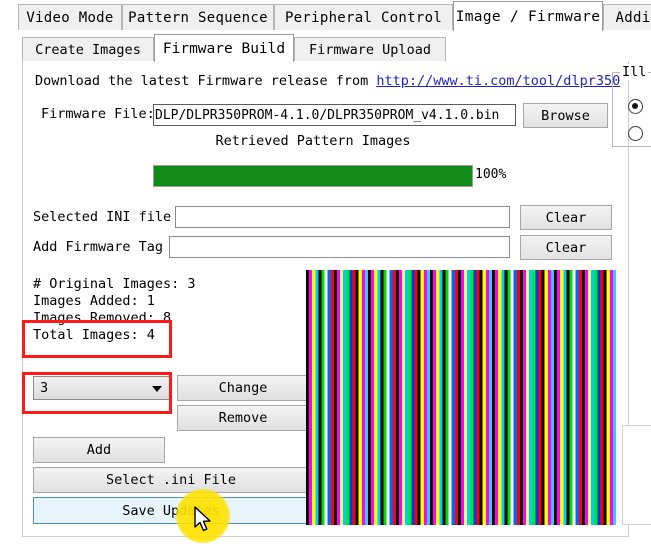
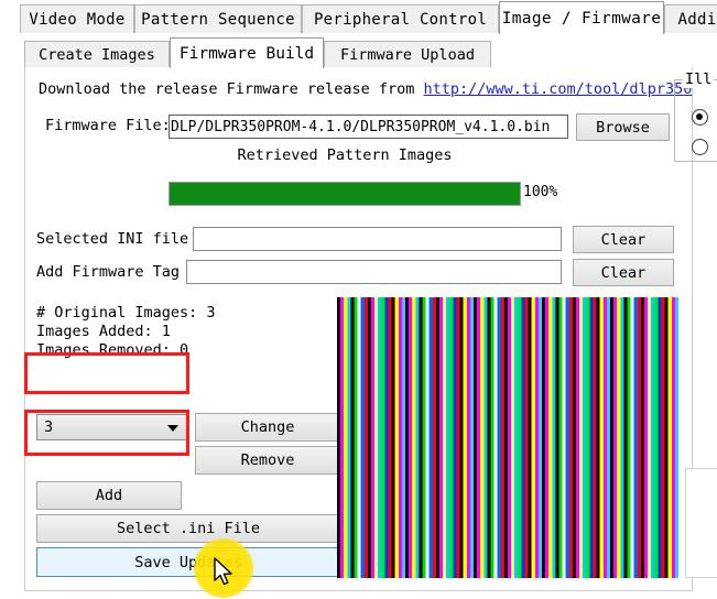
  Video Mode
  Pattern Sequence
  Peripheral Control
  Image / Firmware
  Addi
  Create Images
  Firmware Build
  Firmware Upload
- Download the latest Firmware release from http://www.ti.com/tool/dlpr350
+ Download the release Firmware release from http://www.ti.com/tool/dlpr350
  Firmware File:
  DLP/DLPR350PROM-4.1.0/DLPR350PROM_v4.1.0.bin
  Browse
  Retrieved Pattern Images
  100%
  Selected INI file
  Clear
  Add Firmware Tag
  Clear
  # Original Images: 3
  Images Added: 1
- Images Removed: 8
+ Images Removed: 0
- Total Images: 4
  3
  Change
  Remove
  Add
  Select .ini File
  Ill
